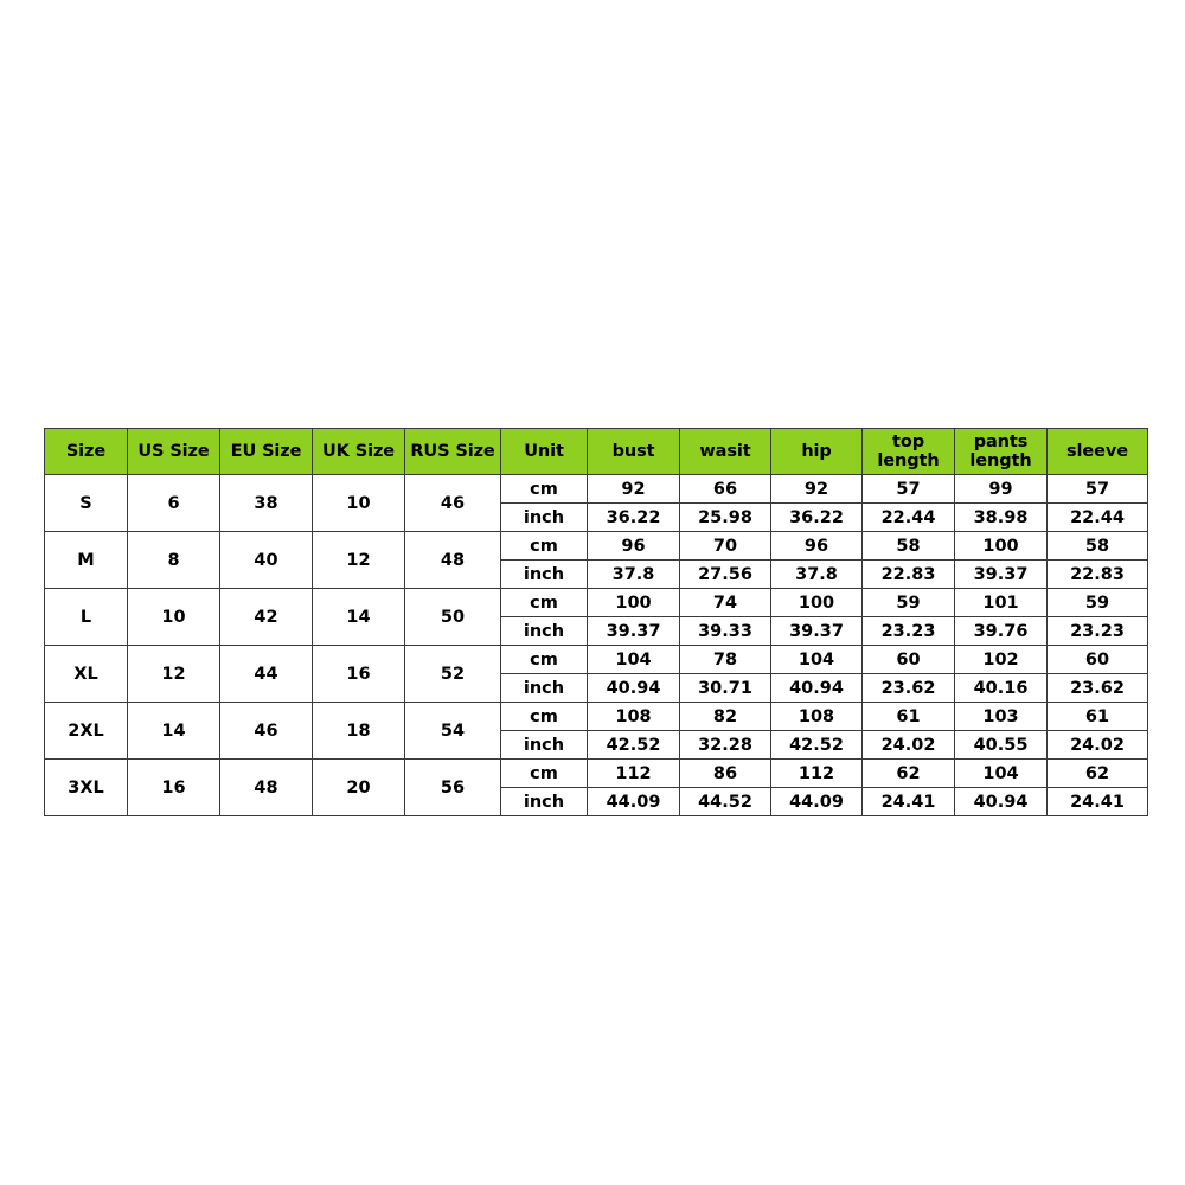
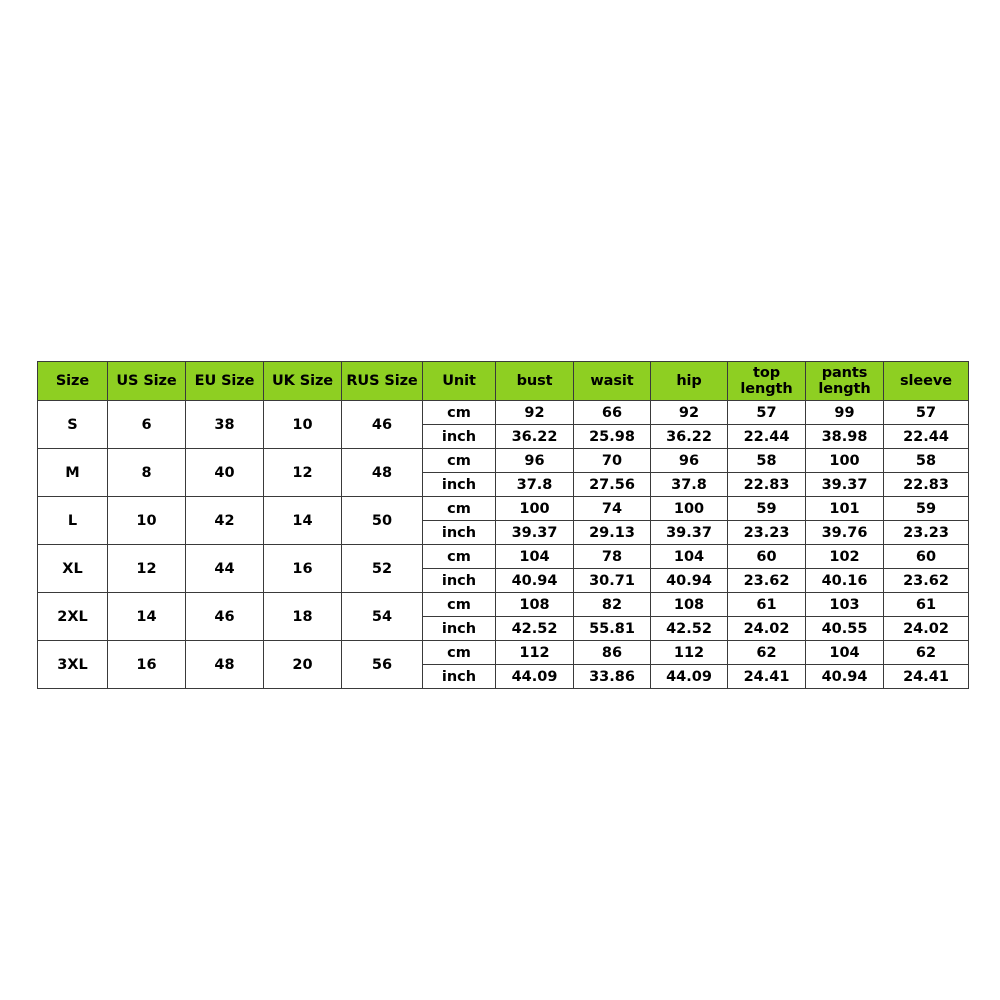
  Size	US Size	EU Size	UK Size	RUS Size	Unit	bust	wasit	hip	toplength	pantslength	sleeve
  S	6	38	10	46	cm	92	66	92	57	99	57
  inch	36.22	25.98	36.22	22.44	38.98	22.44
  M	8	40	12	48	cm	96	70	96	58	100	58
  inch	37.8	27.56	37.8	22.83	39.37	22.83
  L	10	42	14	50	cm	100	74	100	59	101	59
- inch	39.37	39.33	39.37	23.23	39.76	23.23
+ inch	39.37	29.13	39.37	23.23	39.76	23.23
  XL	12	44	16	52	cm	104	78	104	60	102	60
  inch	40.94	30.71	40.94	23.62	40.16	23.62
  2XL	14	46	18	54	cm	108	82	108	61	103	61
- inch	42.52	32.28	42.52	24.02	40.55	24.02
+ inch	42.52	55.81	42.52	24.02	40.55	24.02
  3XL	16	48	20	56	cm	112	86	112	62	104	62
- inch	44.09	44.52	44.09	24.41	40.94	24.41
+ inch	44.09	33.86	44.09	24.41	40.94	24.41
